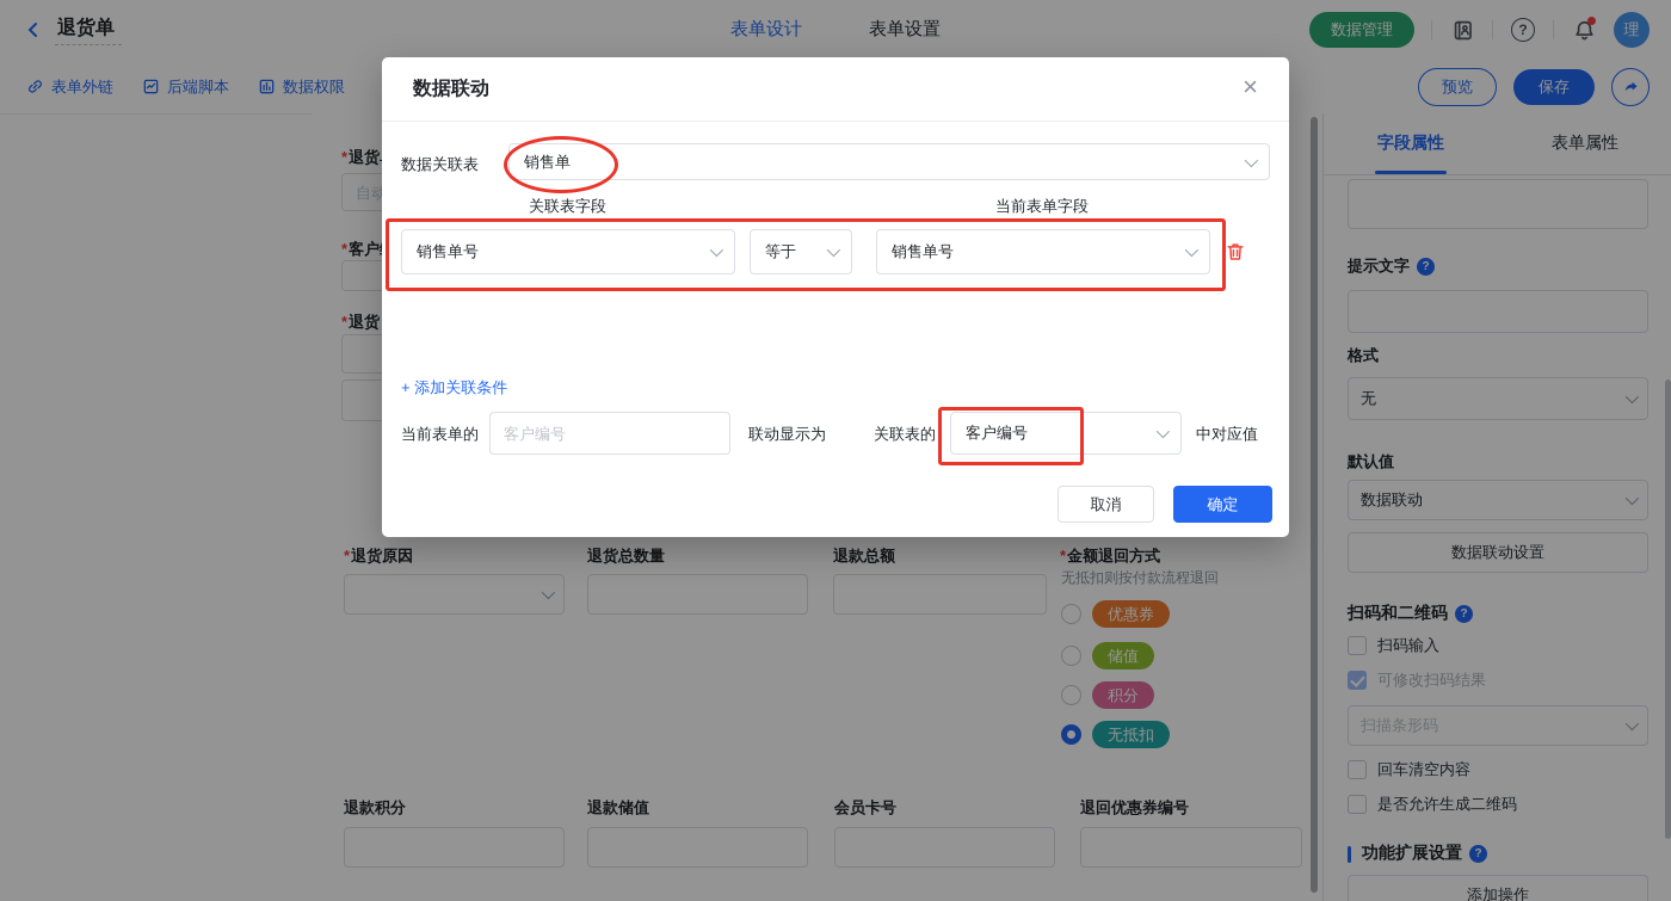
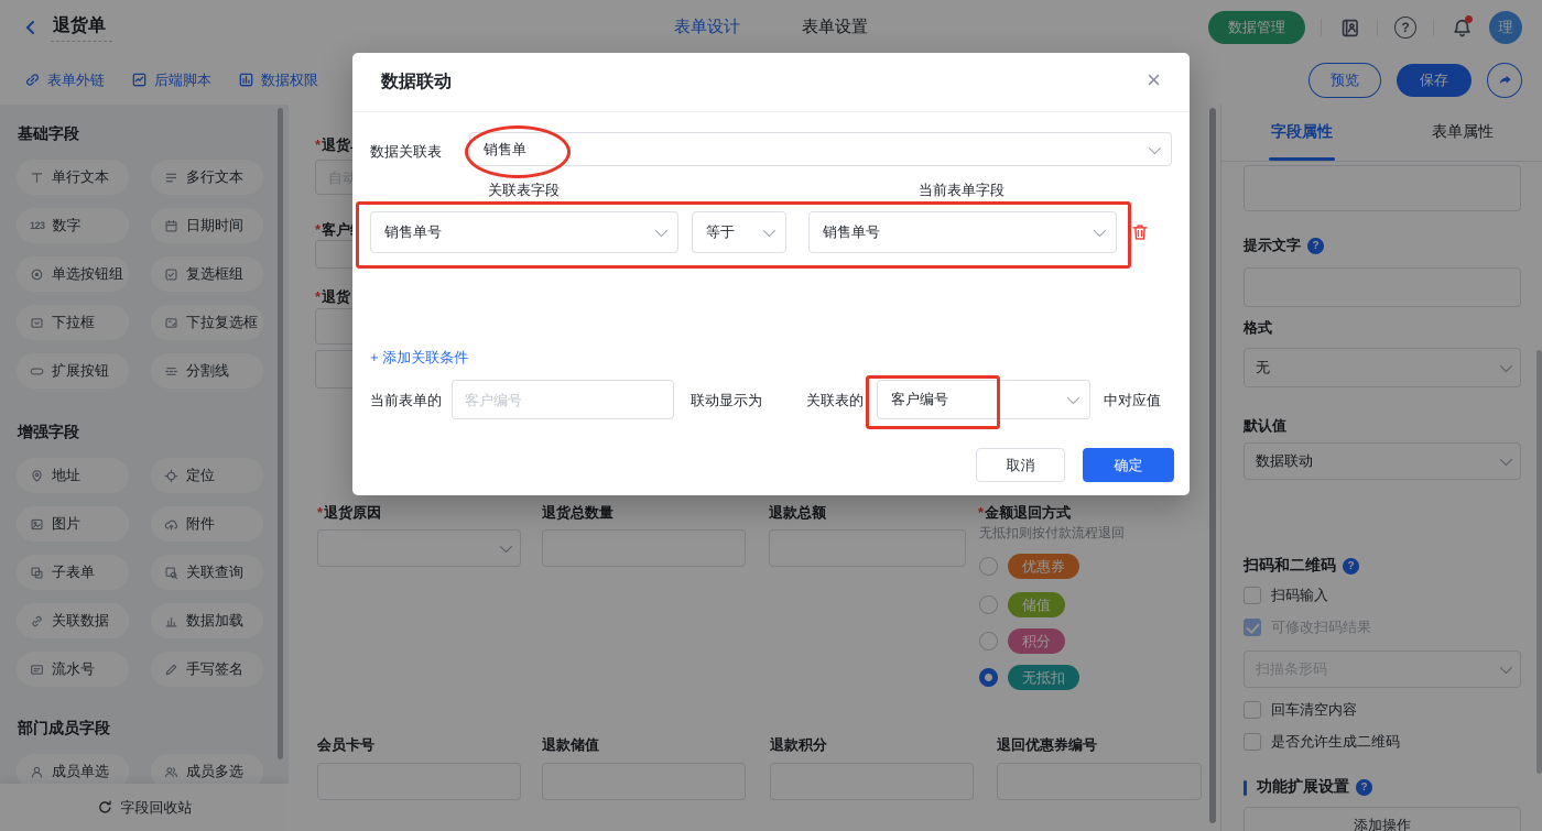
  退货单
  表单设计
  表单设置
  数据管理
  ?
  理
  表单外链
  后端脚本
  数据权限
  预览
  保存
+ 基础字段
+ 单行文本
+ 多行文本
+ 123
+ 数字
+ 日期时间
+ 单选按钮组
+ 复选框组
+ 下拉框
+ 下拉复选框
+ 扩展按钮
+ 分割线
+ 增强字段
+ 地址
+ 定位
+ 图片
+ 附件
+ 子表单
+ 关联查询
+ 关联数据
+ 数据加载
+ 流水号
+ 手写签名
+ 部门成员字段
+ 成员单选
+ 成员多选
+ 字段回收站
  *退货
  自动
  *客户
  *退货
  *退货原因
  退货总数量
  退款总额
  *金额退回方式
  无抵扣则按付款流程退回
  优惠券
  储值
  积分
  无抵扣
- 退款积分
+ 会员卡号
  退款储值
- 会员卡号
+ 退款积分
  退回优惠券编号
  字段属性
  表单属性
  提示文字
  ?
  格式
  无
  默认值
  数据联动
- 数据联动设置
  扫码和二维码
  ?
  扫码输入
  可修改扫码结果
  扫描条形码
  回车清空内容
  是否允许生成二维码
  功能扩展设置
  ?
  添加操作
  数据联动
  ×
  数据关联表
  销售单
  关联表字段
  当前表单字段
  销售单号
  等于
  销售单号
  + 添加关联条件
  当前表单的
  客户编号
  联动显示为
  关联表的
  客户编号
  中对应值
  取消
  确定
